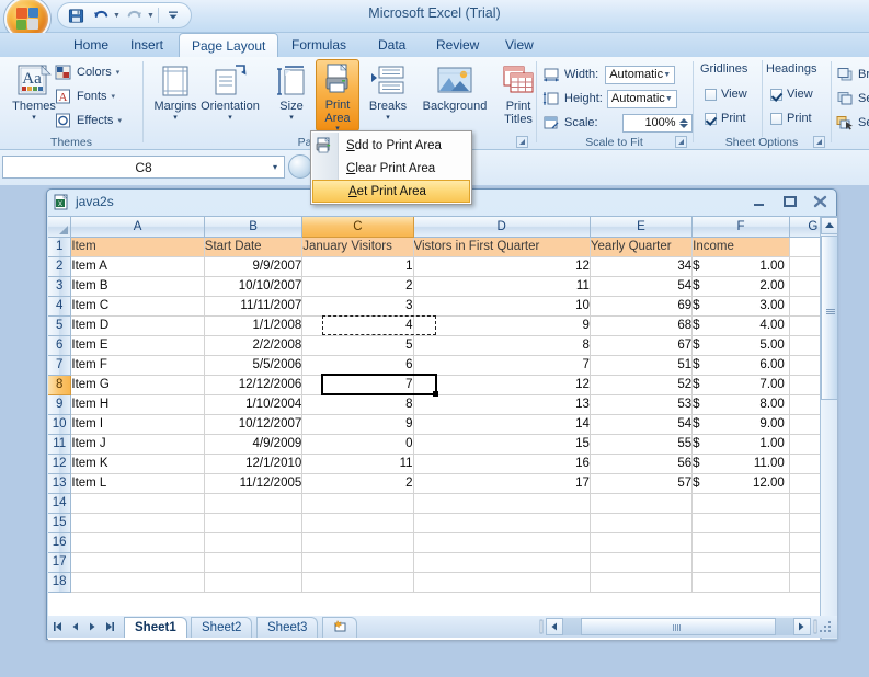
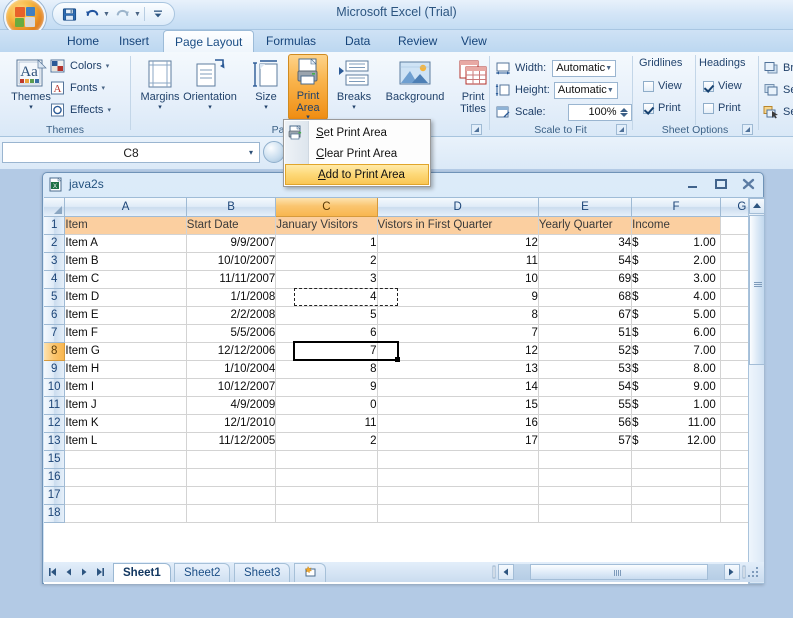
  Microsoft Excel (Trial)
  Home
  Insert
  Page Layout
  Formulas
  Data
  Review
  View
  Aa
  Themes
  Colors
  A
  Fonts
  Effects
  Themes
  Margins
  Orientation
  Size
  Print Area
  Breaks
  Background
  Print Titles
  Width:
  Automatic
  Height:
  Automatic
  Scale:
  100%
  Scale to Fit
  Gridlines
  Headings
  View
  Print
  View
  Print
  Sheet Options
  Br
  C8
  ▾
  java2s
  	A	B	C	D	E	F	G
  1	Item	Start Date	January Visitors	Vistors in First Quarter	Yearly Quarter	Income
  2	Item A	9/9/2007	1	12	34	$ 1.00
  3	Item B	10/10/2007	2	11	54	$ 2.00
  4	Item C	11/11/2007	3	10	69	$ 3.00
  5	Item D	1/1/2008	4	9	68	$ 4.00
  6	Item E	2/2/2008	5	8	67	$ 5.00
  7	Item F	5/5/2006	6	7	51	$ 6.00
  8	Item G	12/12/2006		12	52	$ 7.00
  9	Item H	1/10/2004	8	13	53	$ 8.00
  10	Item I	10/12/2007	9	14	54	$ 9.00
  11	Item J	4/9/2009	0	15	55	$ 1.00
  12	Item K	12/1/2010	11	16	56	$ 11.00
  13	Item L	11/12/2005	2	17	57	$ 12.00
- 14
  15
  16
  17
  18
  Sheet1
  Sheet2
  Sheet3
- Sdd to Print Area
+ Set Print Area
  Clear Print Area
- Aet Print Area
+ Add to Print Area
